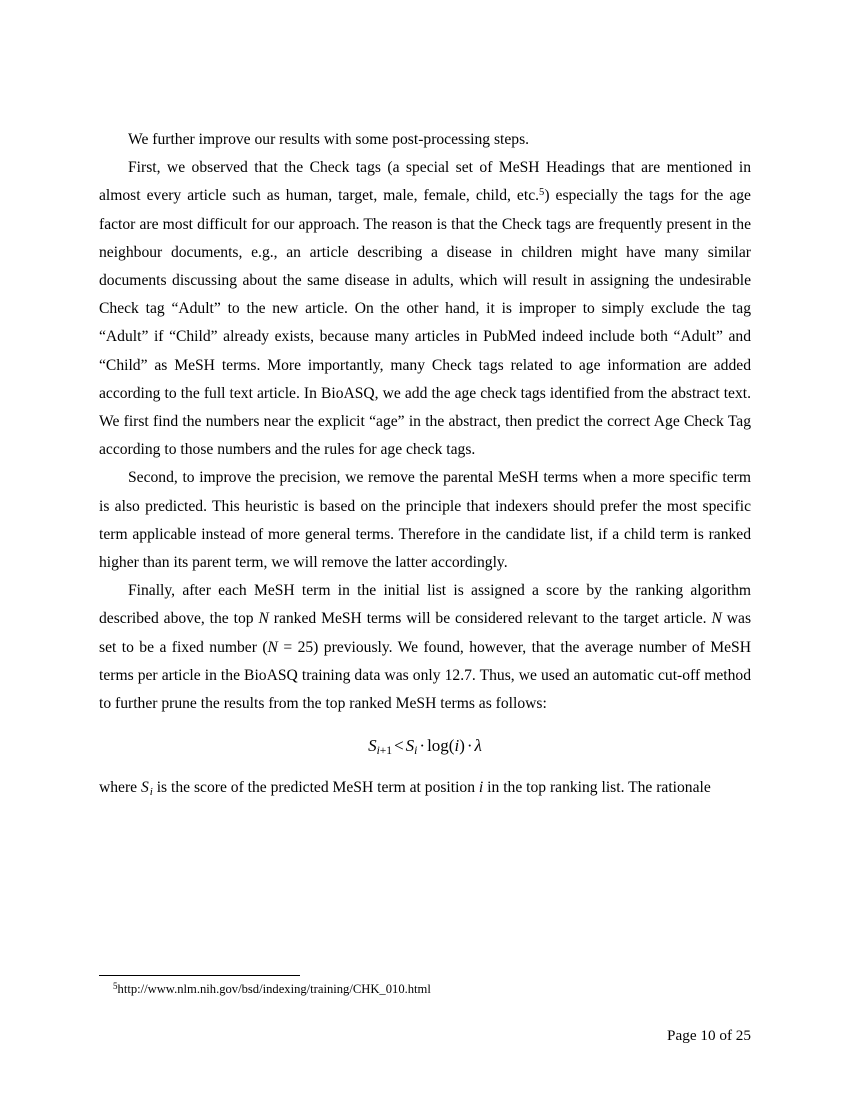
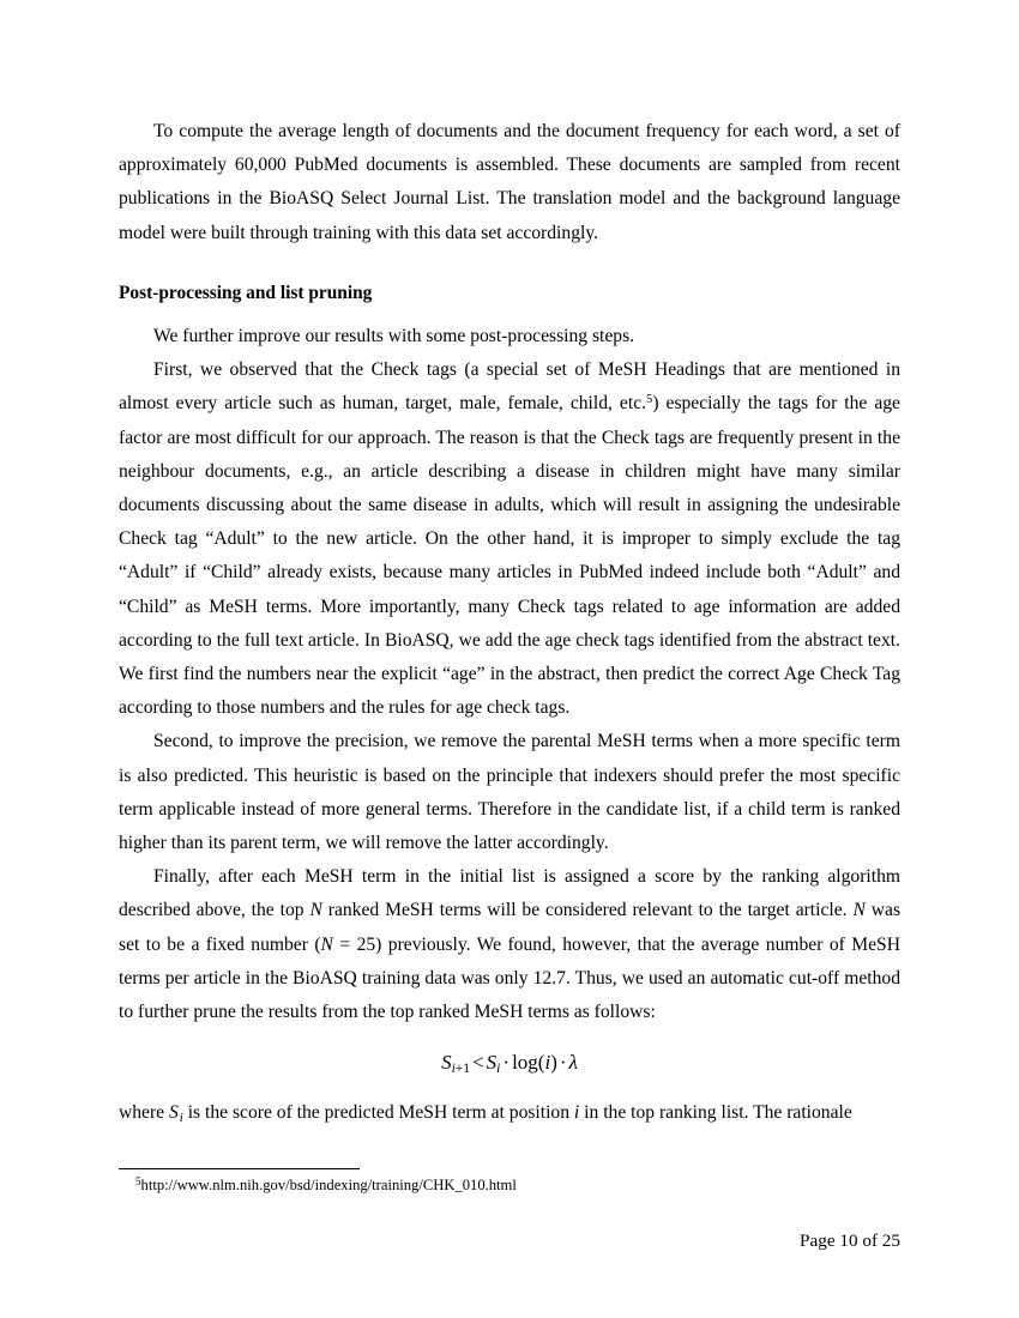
+ To compute the average length of documents and the document frequency for each word, a set of approximately 60,000 PubMed documents is assembled. These documents are sampled from recent publications in the BioASQ Select Journal List. The translation model and the background language model were built through training with this data set accordingly.
+ Post-processing and list pruning
  We further improve our results with some post-processing steps.
  First, we observed that the Check tags (a special set of MeSH Headings that are mentioned in almost every article such as human, target, male, female, child, etc.5) especially the tags for the age factor are most difficult for our approach. The reason is that the Check tags are frequently present in the neighbour documents, e.g., an article describing a disease in children might have many similar documents discussing about the same disease in adults, which will result in assigning the undesirable Check tag “Adult” to the new article. On the other hand, it is improper to simply exclude the tag “Adult” if “Child” already exists, because many articles in PubMed indeed include both “Adult” and “Child” as MeSH terms. More importantly, many Check tags related to age information are added according to the full text article. In BioASQ, we add the age check tags identified from the abstract text. We first find the numbers near the explicit “age” in the abstract, then predict the correct Age Check Tag according to those numbers and the rules for age check tags.
  Second, to improve the precision, we remove the parental MeSH terms when a more specific term is also predicted. This heuristic is based on the principle that indexers should prefer the most specific term applicable instead of more general terms. Therefore in the candidate list, if a child term is ranked higher than its parent term, we will remove the latter accordingly.
  Finally, after each MeSH term in the initial list is assigned a score by the ranking algorithm described above, the top N ranked MeSH terms will be considered relevant to the target article. N was set to be a fixed number (N = 25) previously. We found, however, that the average number of MeSH terms per article in the BioASQ training data was only 12.7. Thus, we used an automatic cut-off method to further prune the results from the top ranked MeSH terms as follows:
  Si+1 <Si ·log(i)·λ
  where Si is the score of the predicted MeSH term at position i in the top ranking list. The rationale
  5http://www.nlm.nih.gov/bsd/indexing/training/CHK_010.html
  Page 10 of 25
